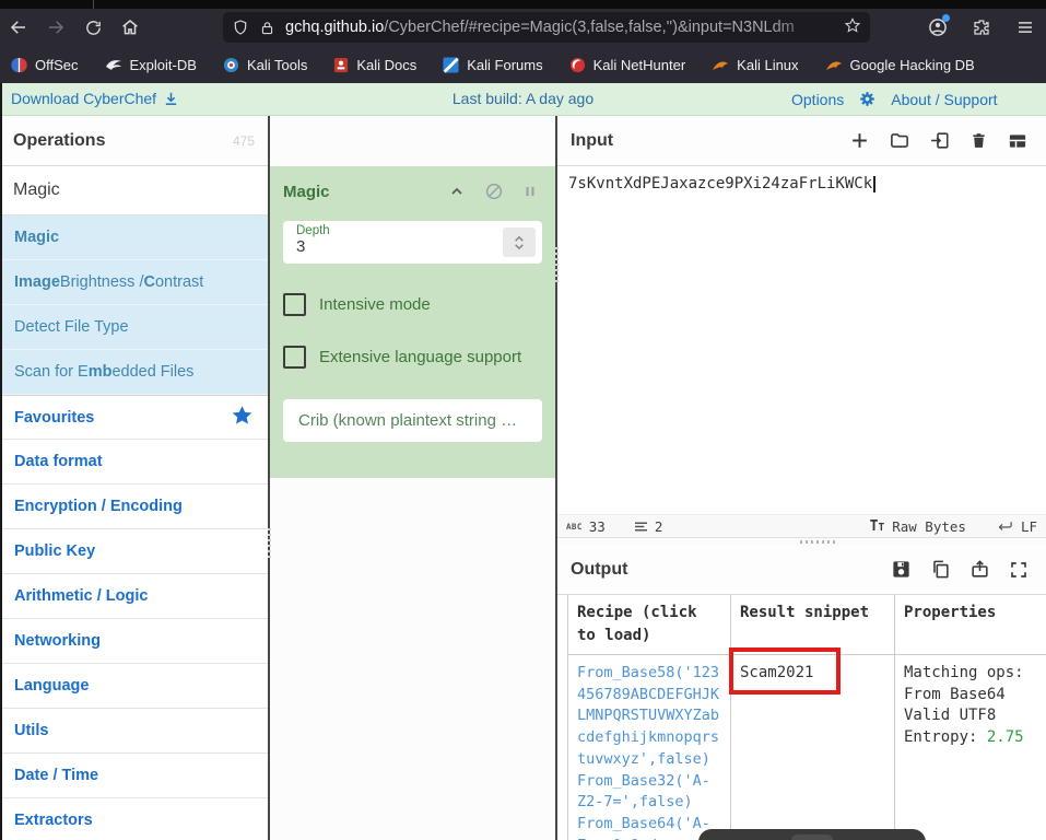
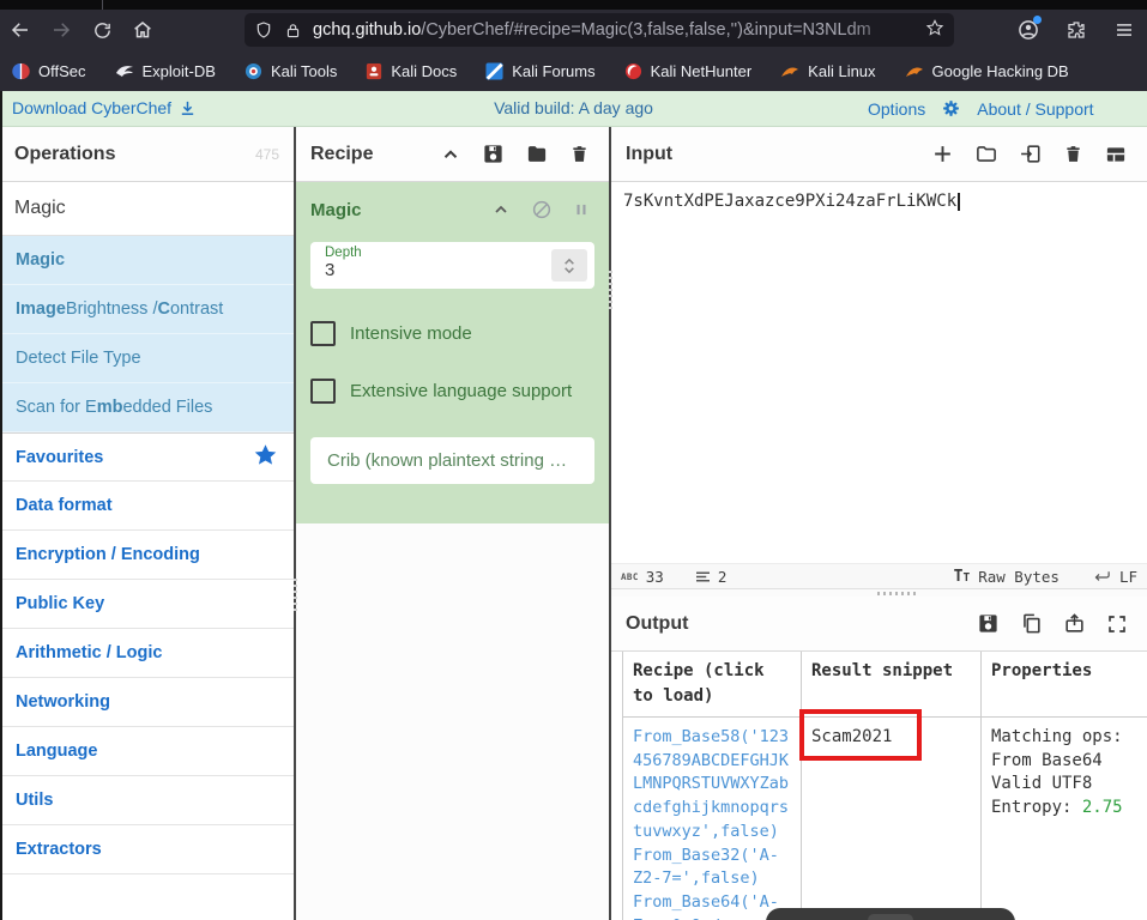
  gchq.github.io/CyberChef/#recipe=Magic(3,false,false,'')&input=N3NL
  OffSec
  Exploit-DB
  Kali Tools
  Kali Docs
  Kali Forums
  Kali NetHunter
  Kali Linux
  Google Hacking DB
  Download CyberChef
- Last build: A day ago
+ Valid build: A day ago
  Options
  About / Support
  Operations
  475
  Magic
  Magic
  Image
  Brightness /
  C
  ontrast
  Detect File Type
  Scan for E
  mb
  edded Files
  Favourites
  Data format
  Encryption / Encoding
  Public Key
  Arithmetic / Logic
  Networking
  Language
  Utils
- Date / Time
  Extractors
+ Recipe
  Magic
  Depth
  3
  Intensive mode
  Extensive language support
  Crib (known plaintext string …
  Input
  7sKvntXdPEJaxazce9PXi24zaFrLiKWCk
  ABC
  33
  2
  TT
  Raw Bytes
  LF
  Output
  Recipe (click to load)
  Result snippet
  Properties
  From_Base58('123
  456789ABCDEFGHJK
  LMNPQRSTUVWXYZab
  cdefghijkmnopqrs
  tuvwxyz',false)
  From_Base32('A-
  Z2-7=',false)
  From_Base64('A-
  Scam2021
  Matching ops:
  From Base64
  Valid UTF8
  Entropy: 2.75
